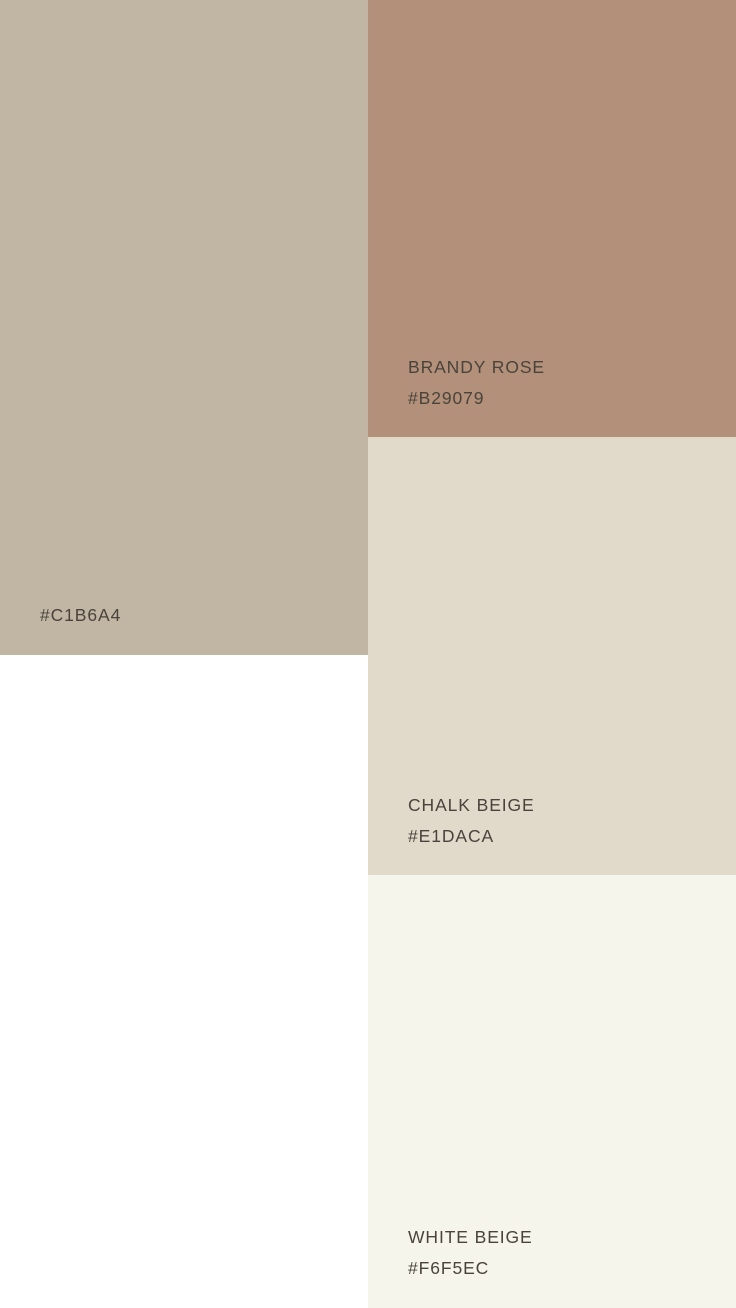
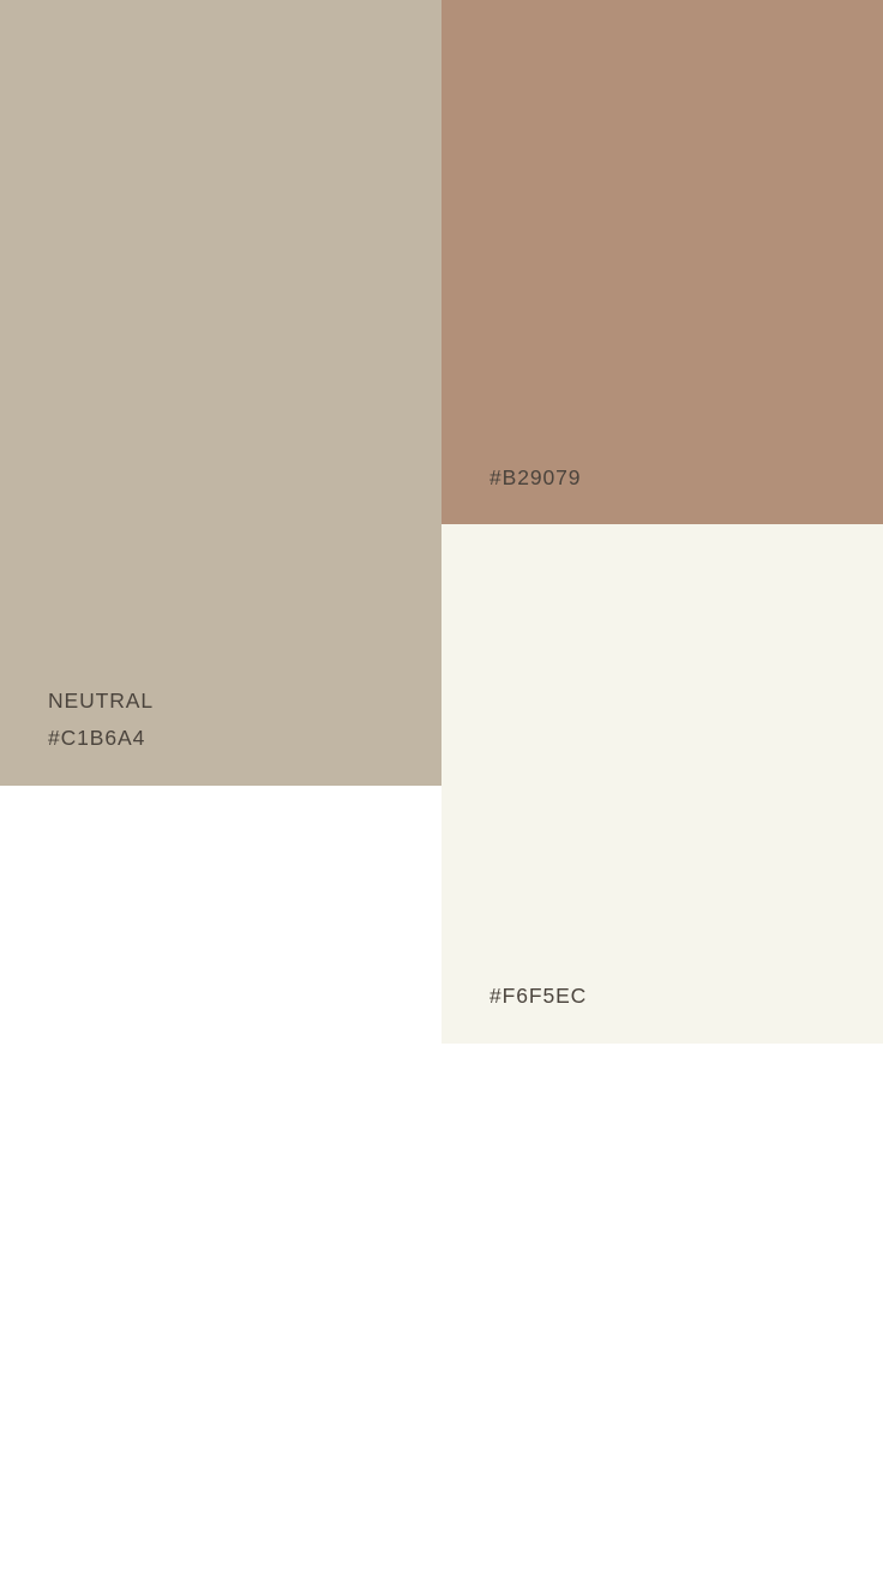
+ NEUTRAL
  #C1B6A4
- BRANDY ROSE
  #B29079
- CHALK BEIGE
- #E1DACA
- WHITE BEIGE
  #F6F5EC
